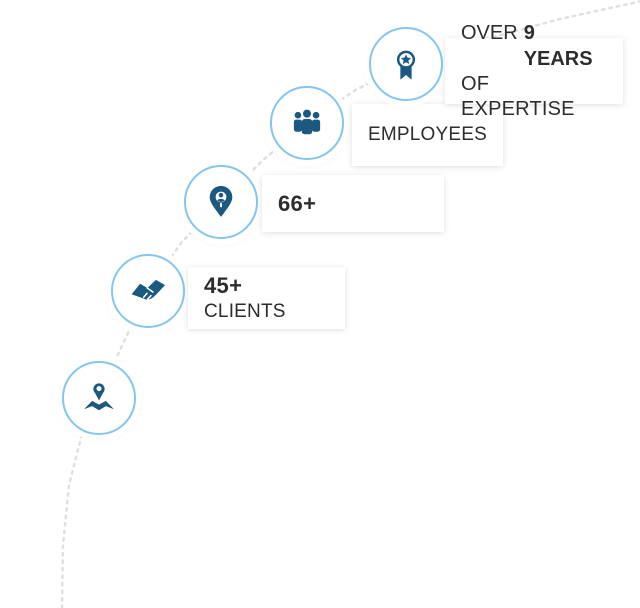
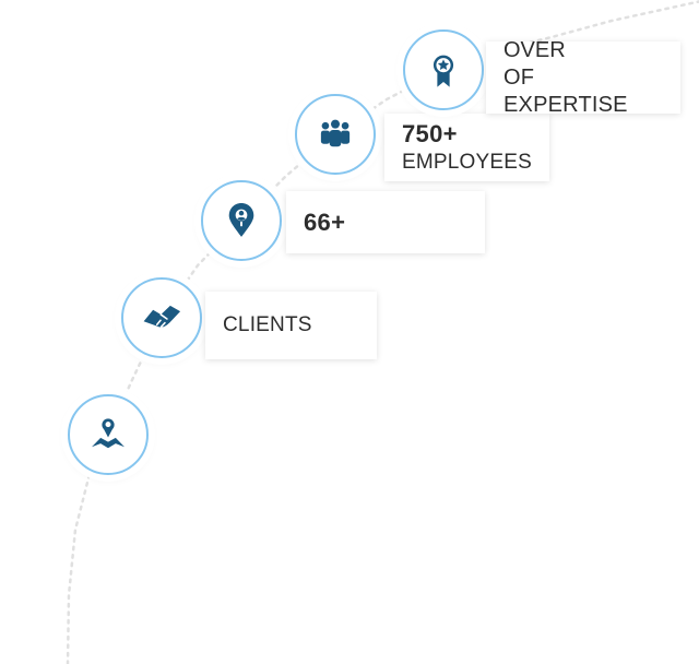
- 45+
  CLIENTS
  66+
+ 750+
  EMPLOYEES
  OVER
- 9 YEARS
  OF EXPERTISE
